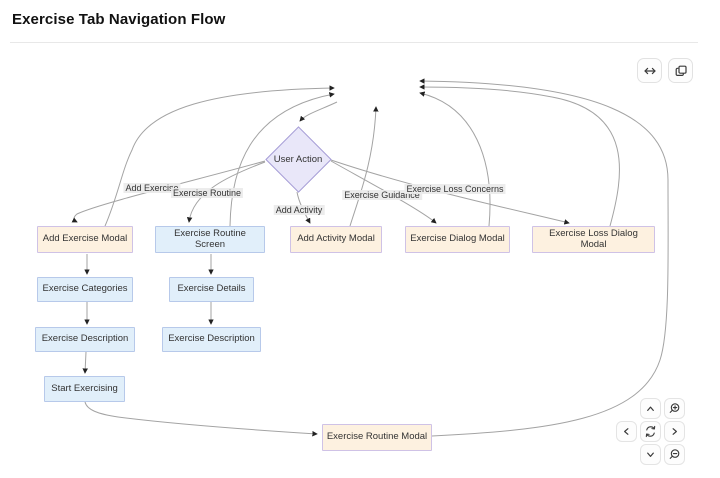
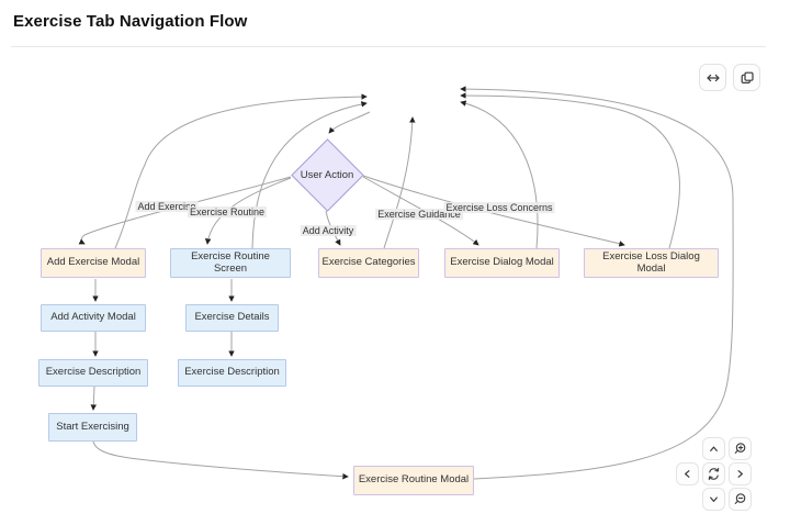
  Exercise Tab Navigation Flow
  User Action
  Add Exercise Modal
  Exercise Routine Screen
- Add Activity Modal
+ Exercise Categories
  Exercise Dialog Modal
  Exercise Loss Dialog Modal
- Exercise Categories
+ Add Activity Modal
  Exercise Details
  Exercise Description
  Exercise Description
  Start Exercising
  Exercise Routine Modal
  Add Exerci
  Exercise Routine
  Add Activity
  Exercise Guidance
  Exercise Loss Concerns
